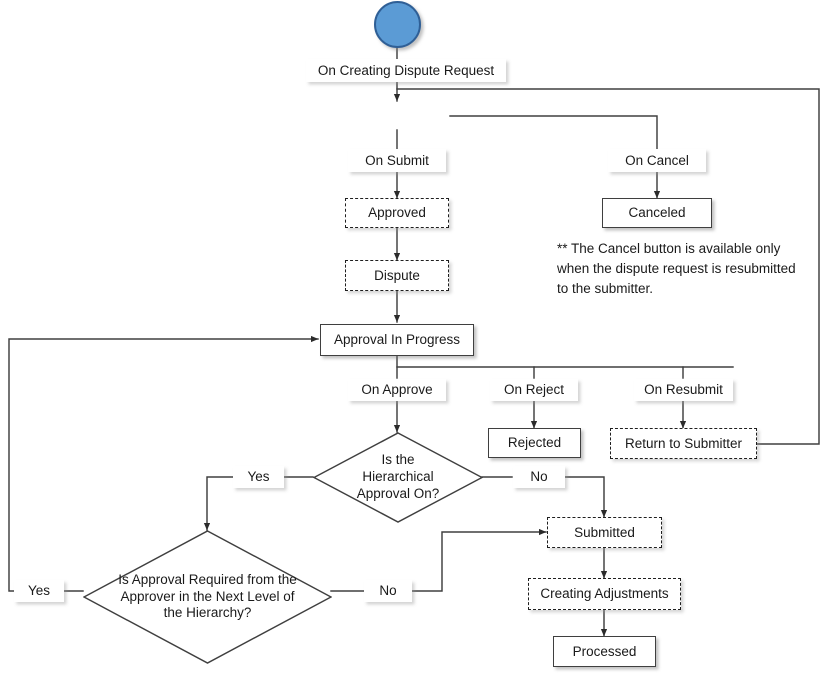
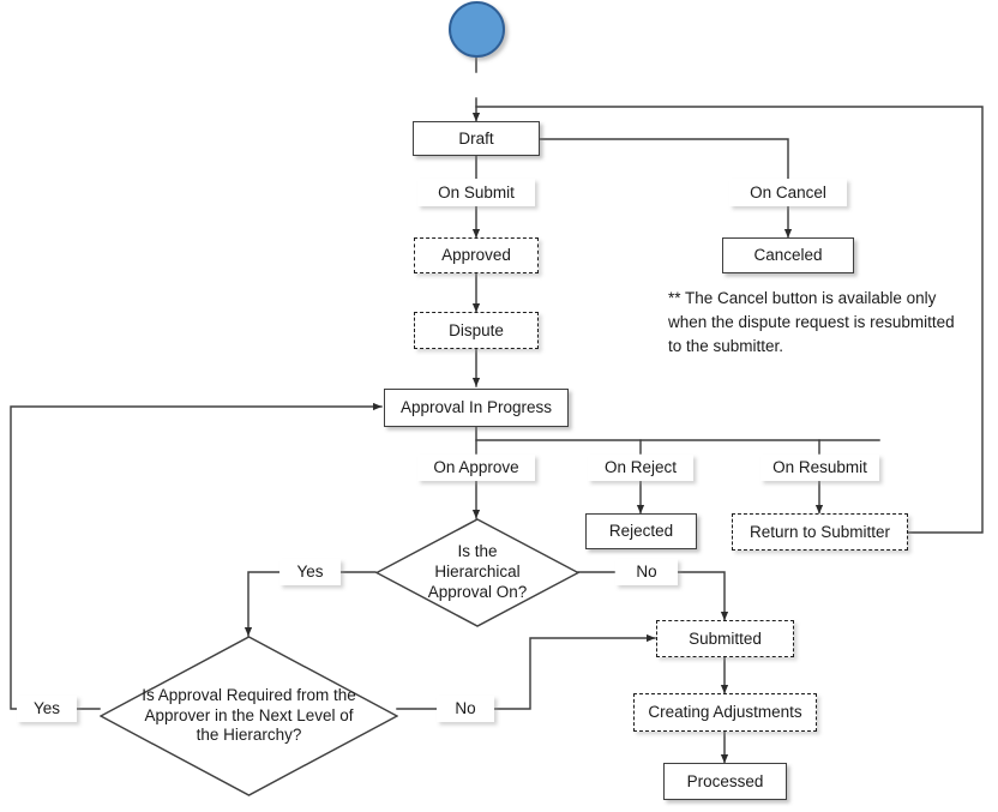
- On Creating Dispute Request
  On Submit
  On Cancel
  On Approve
  On Reject
  On Resubmit
  Yes
  No
  Yes
  No
+ Draft
  Approved
  Dispute
  Approval In Progress
  Canceled
  Rejected
  Return to Submitter
  Submitted
  Creating Adjustments
  Processed
  Is the Hierarchical Approval On?
  Is Approval Required from the Approver in the Next Level of the Hierarchy?
  ** The Cancel button is available only
  when the dispute request is resubmitted
  to the submitter.
